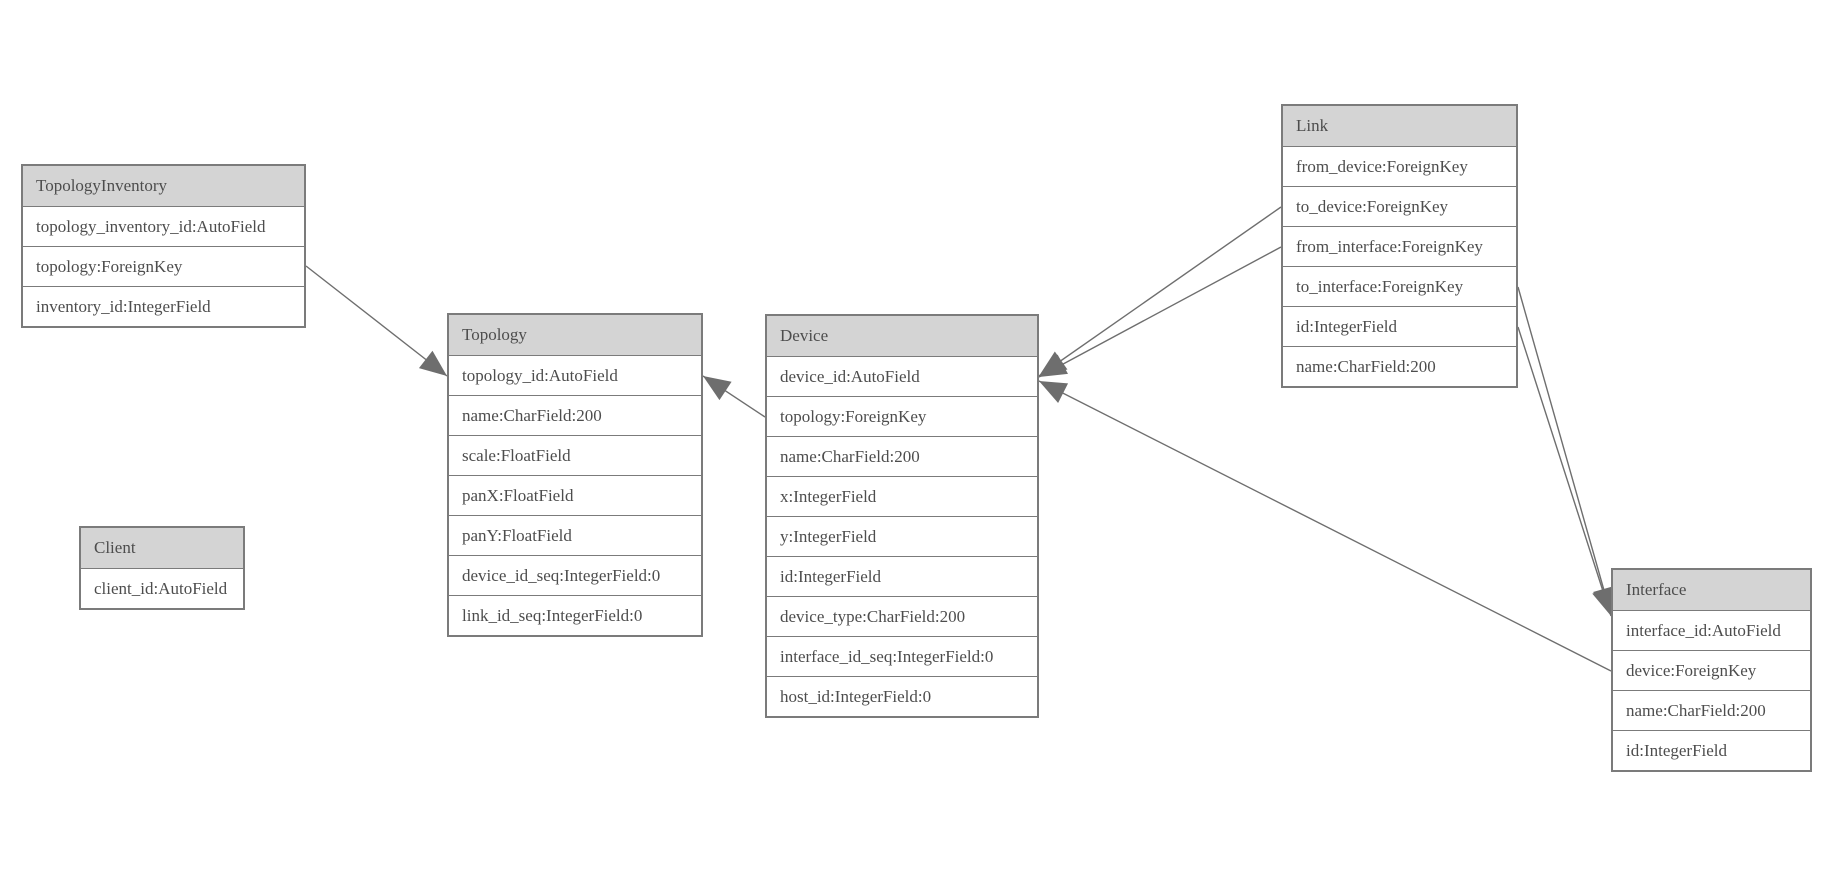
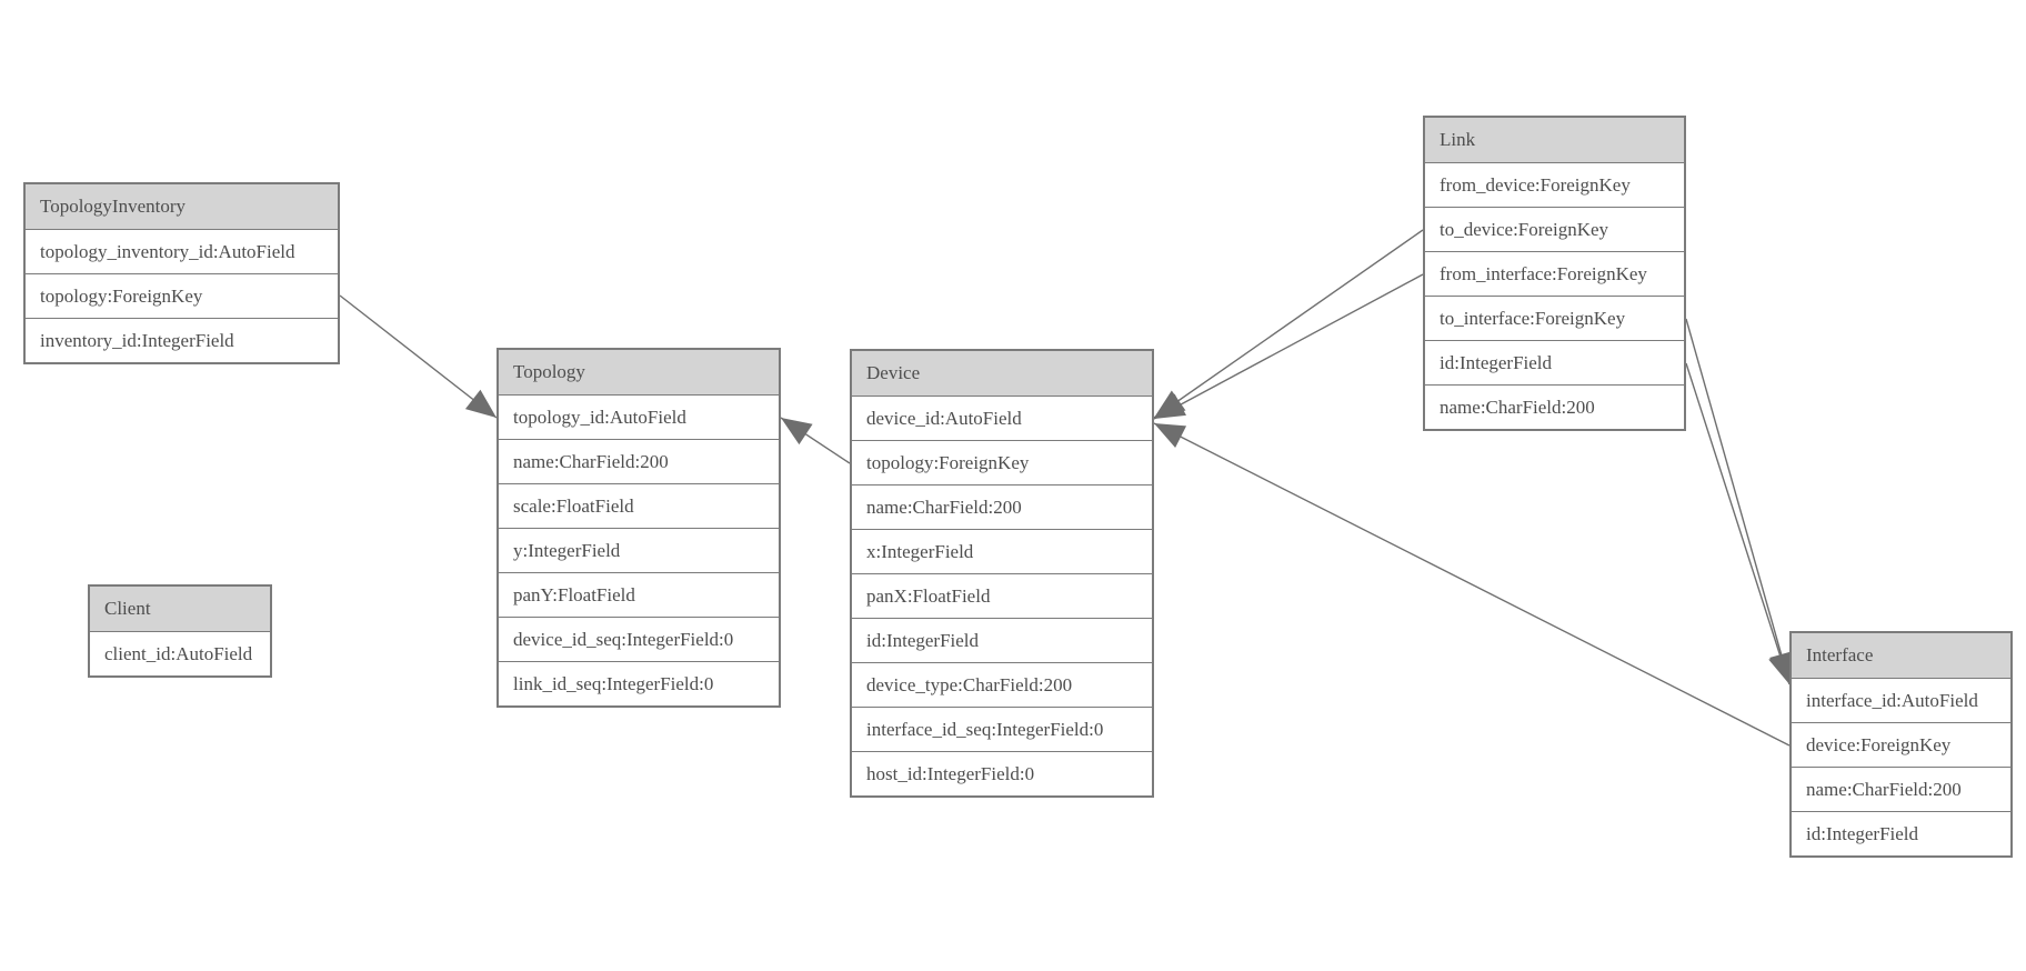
  TopologyInventory
  topology_inventory_id:AutoField
  topology:ForeignKey
  inventory_id:IntegerField
  Topology
  topology_id:AutoField
  name:CharField:200
  scale:FloatField
- panX:FloatField
+ y:IntegerField
  panY:FloatField
  device_id_seq:IntegerField:0
  link_id_seq:IntegerField:0
  Client
  client_id:AutoField
  Device
  device_id:AutoField
  topology:ForeignKey
  name:CharField:200
  x:IntegerField
- y:IntegerField
+ panX:FloatField
  id:IntegerField
  device_type:CharField:200
  interface_id_seq:IntegerField:0
  host_id:IntegerField:0
  Link
  from_device:ForeignKey
  to_device:ForeignKey
  from_interface:ForeignKey
  to_interface:ForeignKey
  id:IntegerField
  name:CharField:200
  Interface
  interface_id:AutoField
  device:ForeignKey
  name:CharField:200
  id:IntegerField
